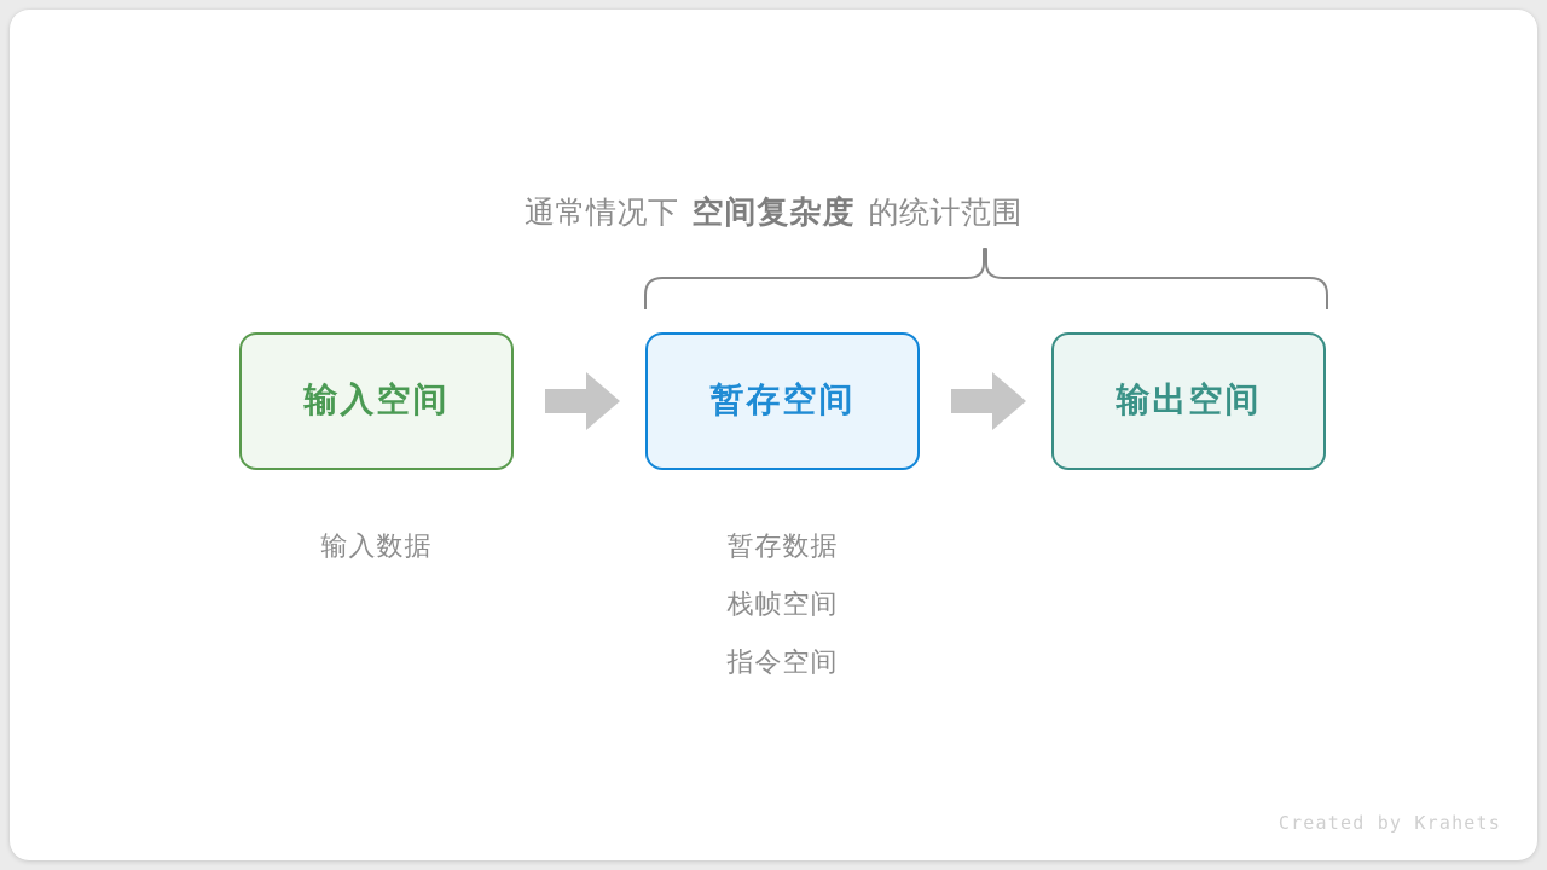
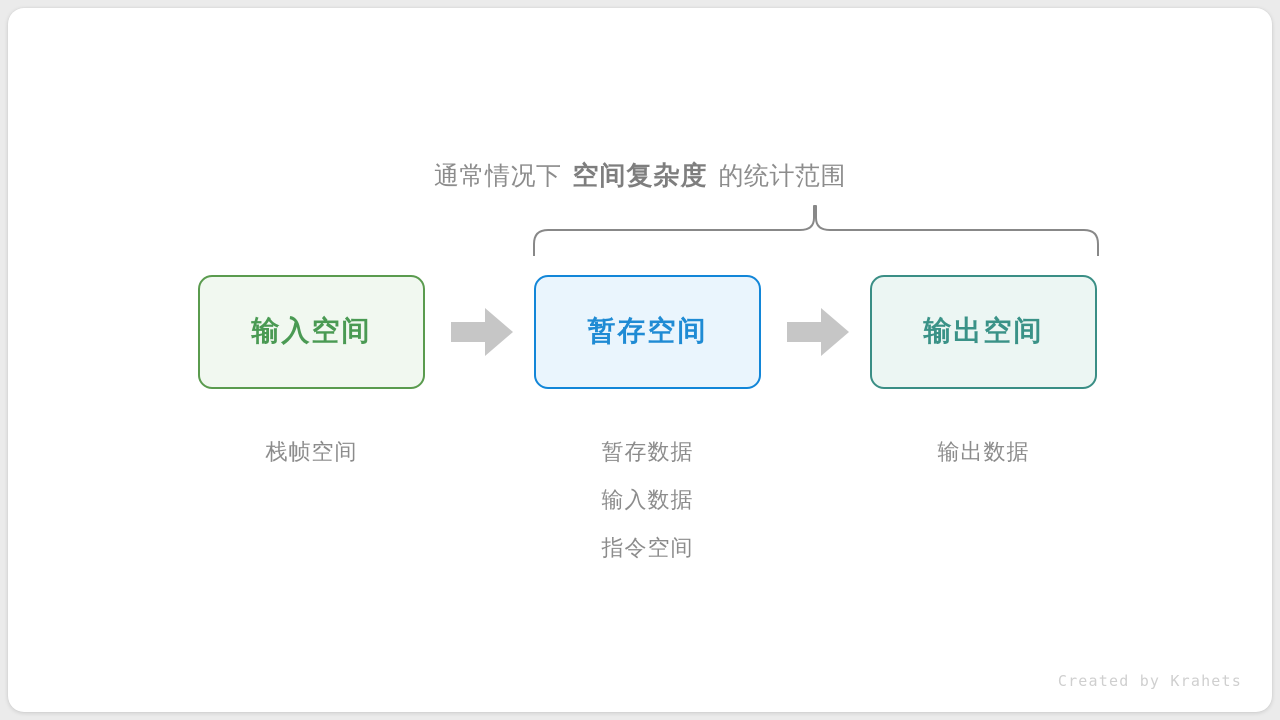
  通常情况下 空间复杂度 的统计范围
  输入空间
  暂存空间
  输出空间
- 输入数据
+ 栈帧空间
  暂存数据
- 栈帧空间
+ 输入数据
  指令空间
+ 输出数据
  Created by Krahets
